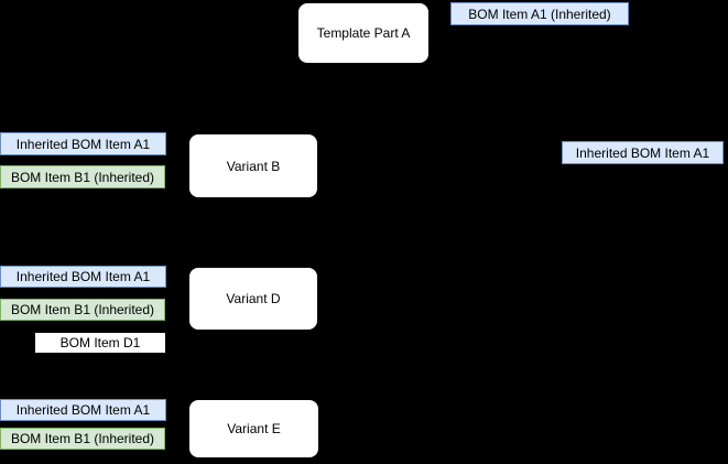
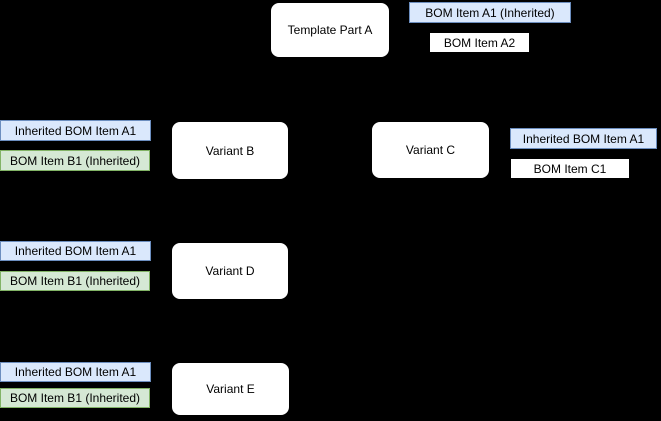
  Template Part A
  Variant B
+ Variant C
  Variant D
  Variant E
  BOM Item A1 (Inherited)
+ BOM Item A2
  Inherited BOM Item A1
  BOM Item B1 (Inherited)
  Inherited BOM Item A1
+ BOM Item C1
  Inherited BOM Item A1
  BOM Item B1 (Inherited)
- BOM Item D1
  Inherited BOM Item A1
  BOM Item B1 (Inherited)
